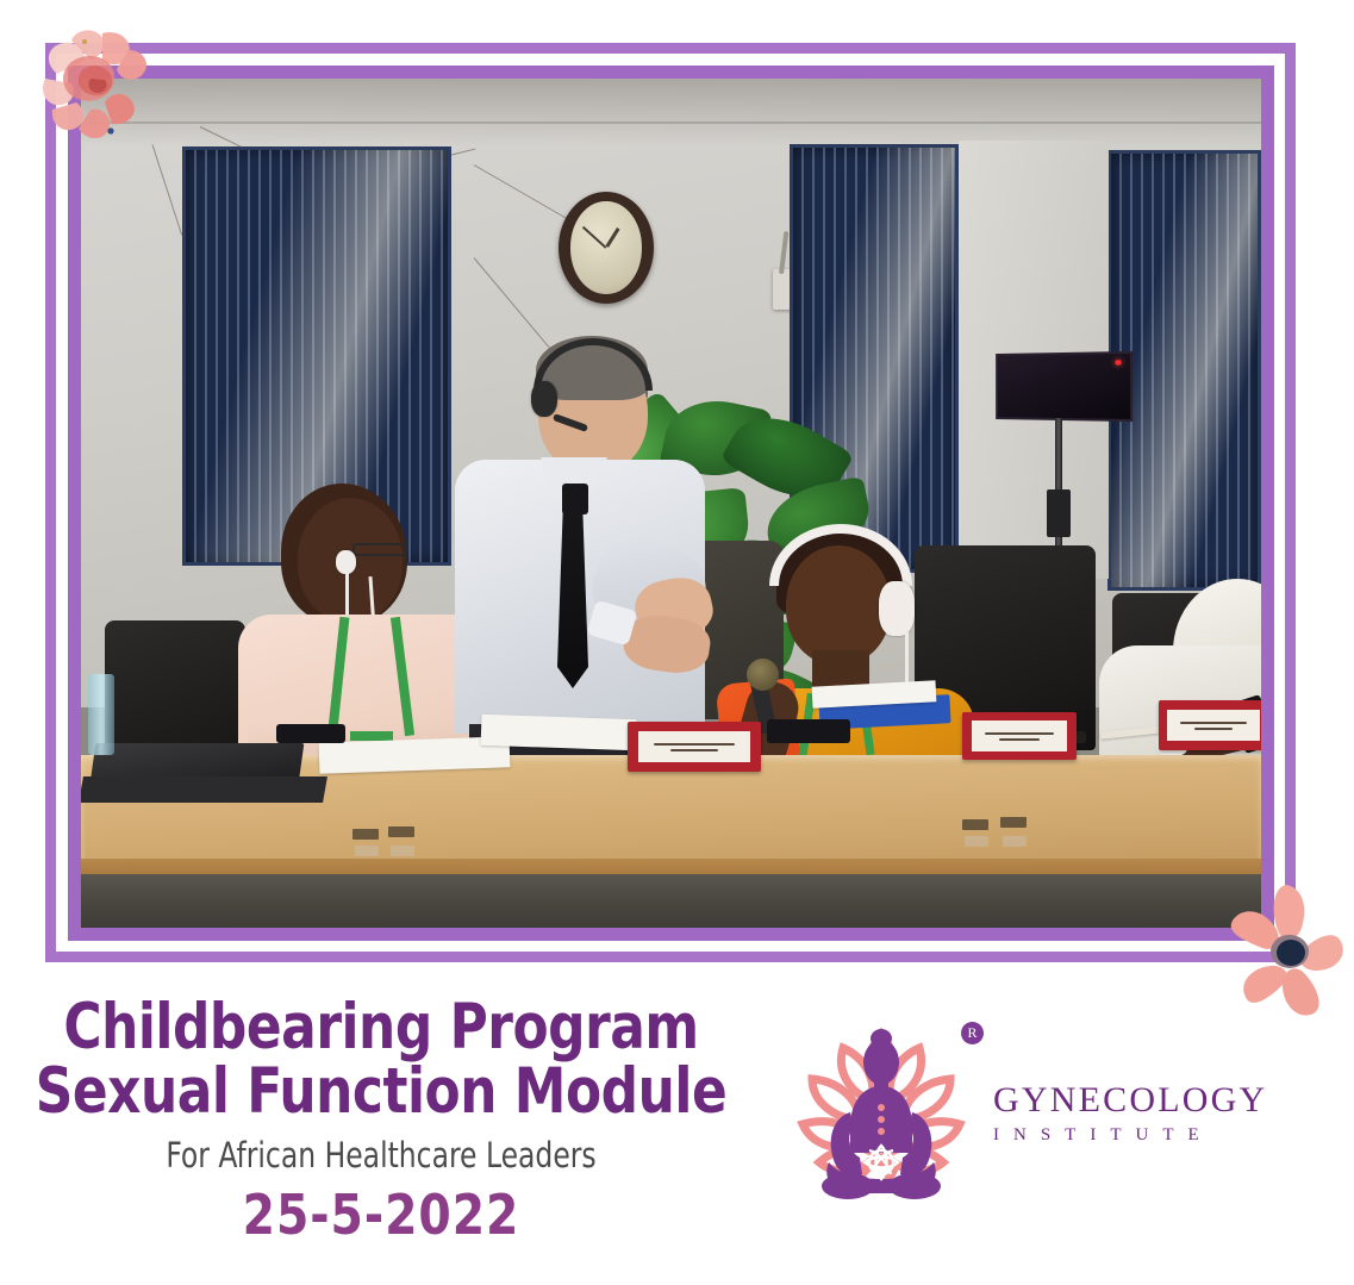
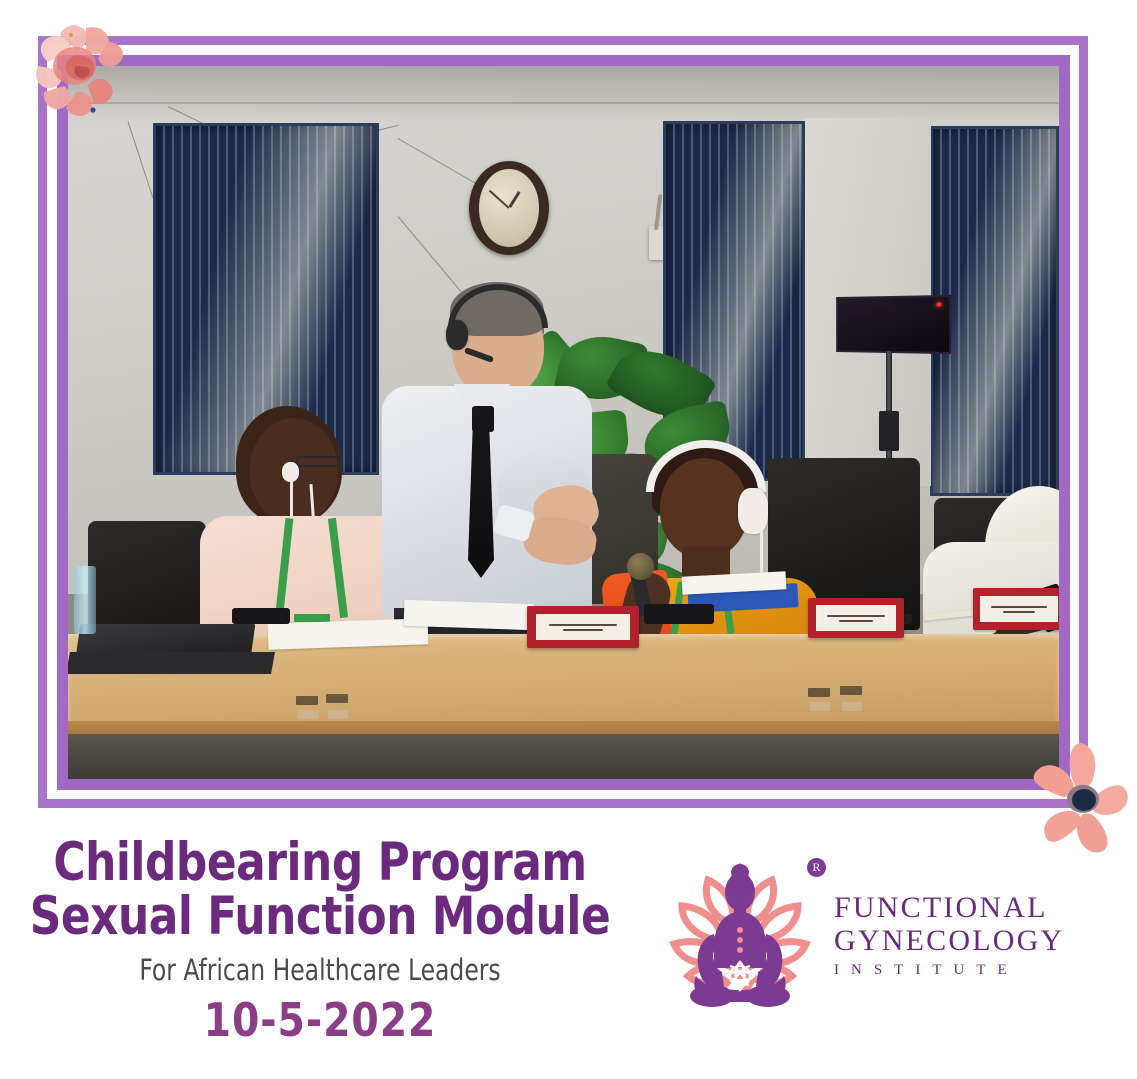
  Childbearing Program
  Sexual Function Module
  For African Healthcare Leaders
- 25-5-2022
+ 10-5-2022
  R
+ FUNCTIONAL
  GYNECOLOGY
  INSTITUTE
